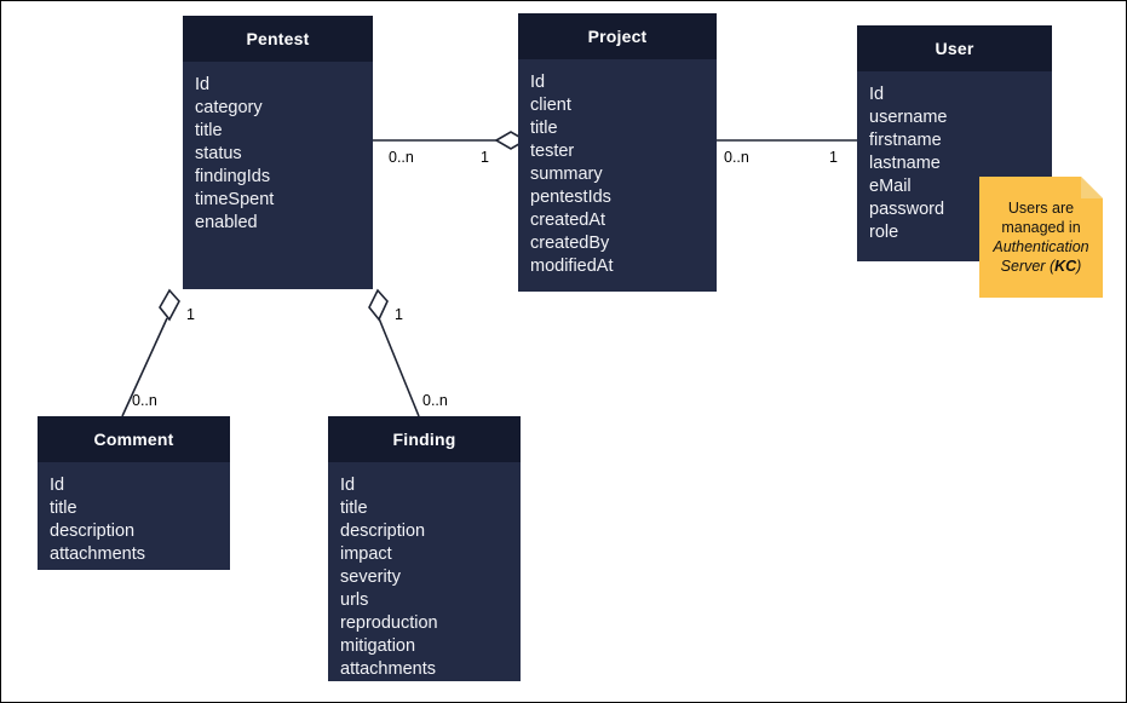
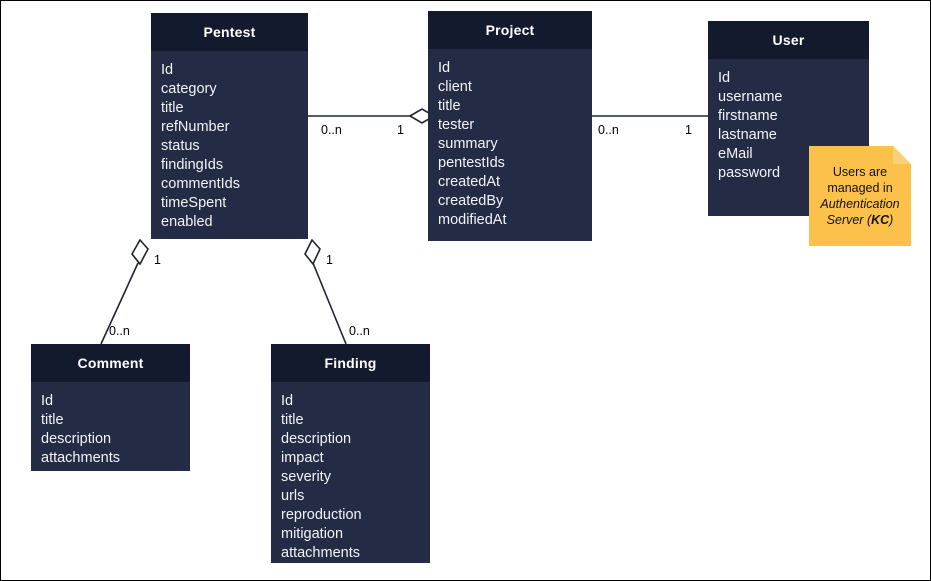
  Pentest
  Id
  category
  title
+ refNumber
  status
  findingIds
+ commentIds
  timeSpent
  enabled
  Project
  Id
  client
  title
  tester
  summary
  pentestIds
  createdAt
  createdBy
  modifiedAt
  User
  Id
  username
  firstname
  lastname
  eMail
  password
- role
  Comment
  Id
  title
  description
  attachments
  Finding
  Id
  title
  description
  impact
  severity
  urls
  reproduction
  mitigation
  attachments
  0..n
  1
  0..n
  1
  1
  0..n
  1
  0..n
  Users are
  managed in
  Authentication
  Server (KC)
